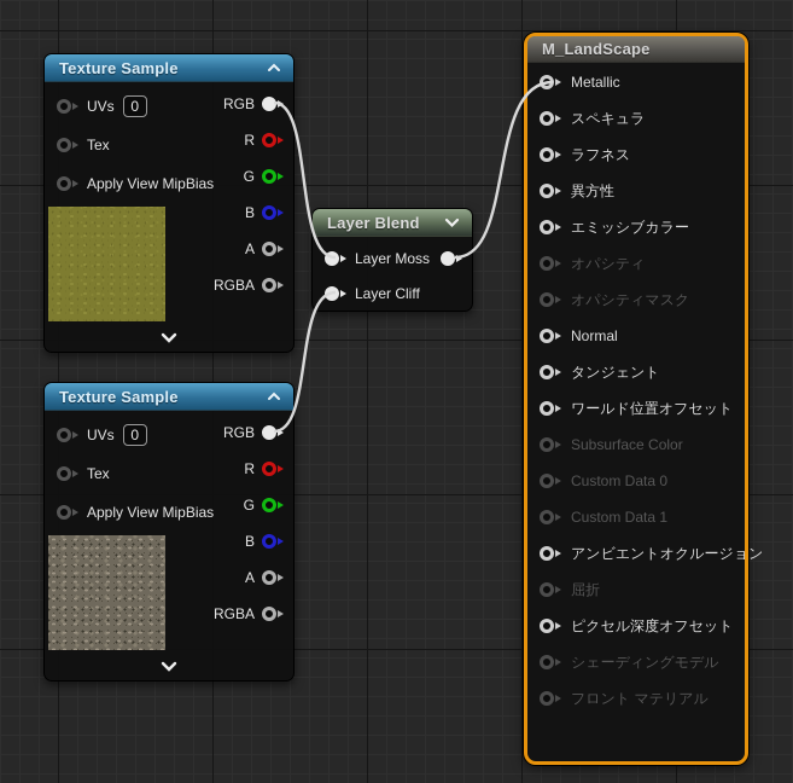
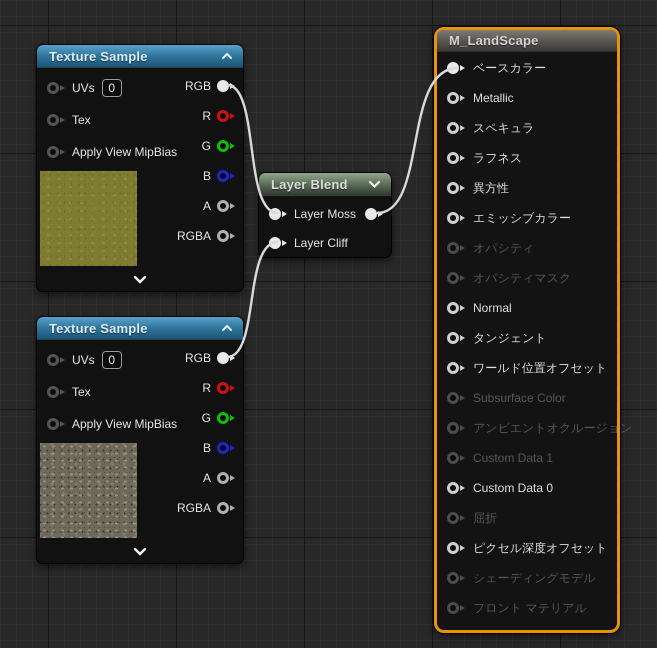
  Texture Sample
  UVs
  0
  Tex
  Apply View MipBias
  RGB
  R
  G
  B
  A
  RGBA
  Texture Sample
  UVs
  0
  Tex
  Apply View MipBias
  RGB
  R
  G
  B
  A
  RGBA
  Layer Blend
  Layer Moss
  Layer Cliff
  M_LandScape
+ ベースカラー
  Metallic
  スペキュラ
  ラフネス
  異方性
  エミッシブカラー
  オパシティ
  オパシティマスク
  Normal
  タンジェント
  ワールド位置オフセット
  Subsurface Color
- Custom Data 0
+ アンビエントオクルージョン
  Custom Data 1
- アンビエントオクルージョン
+ Custom Data 0
  屈折
  ピクセル深度オフセット
  シェーディングモデル
  フロント マテリアル
